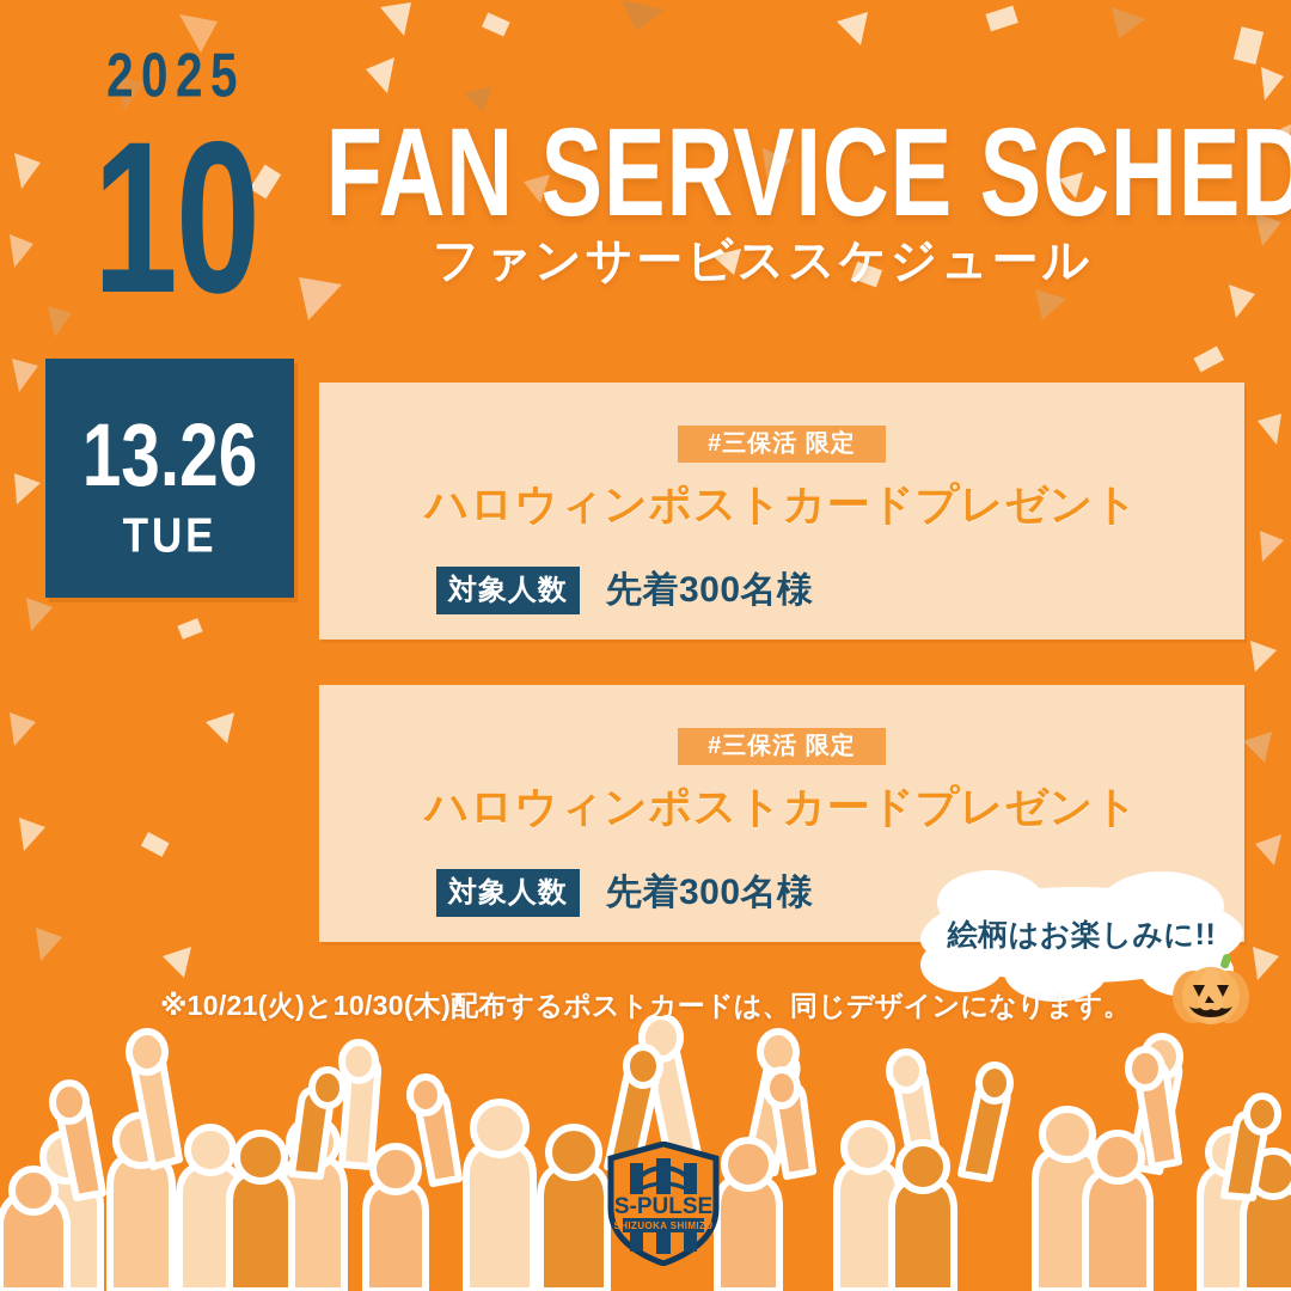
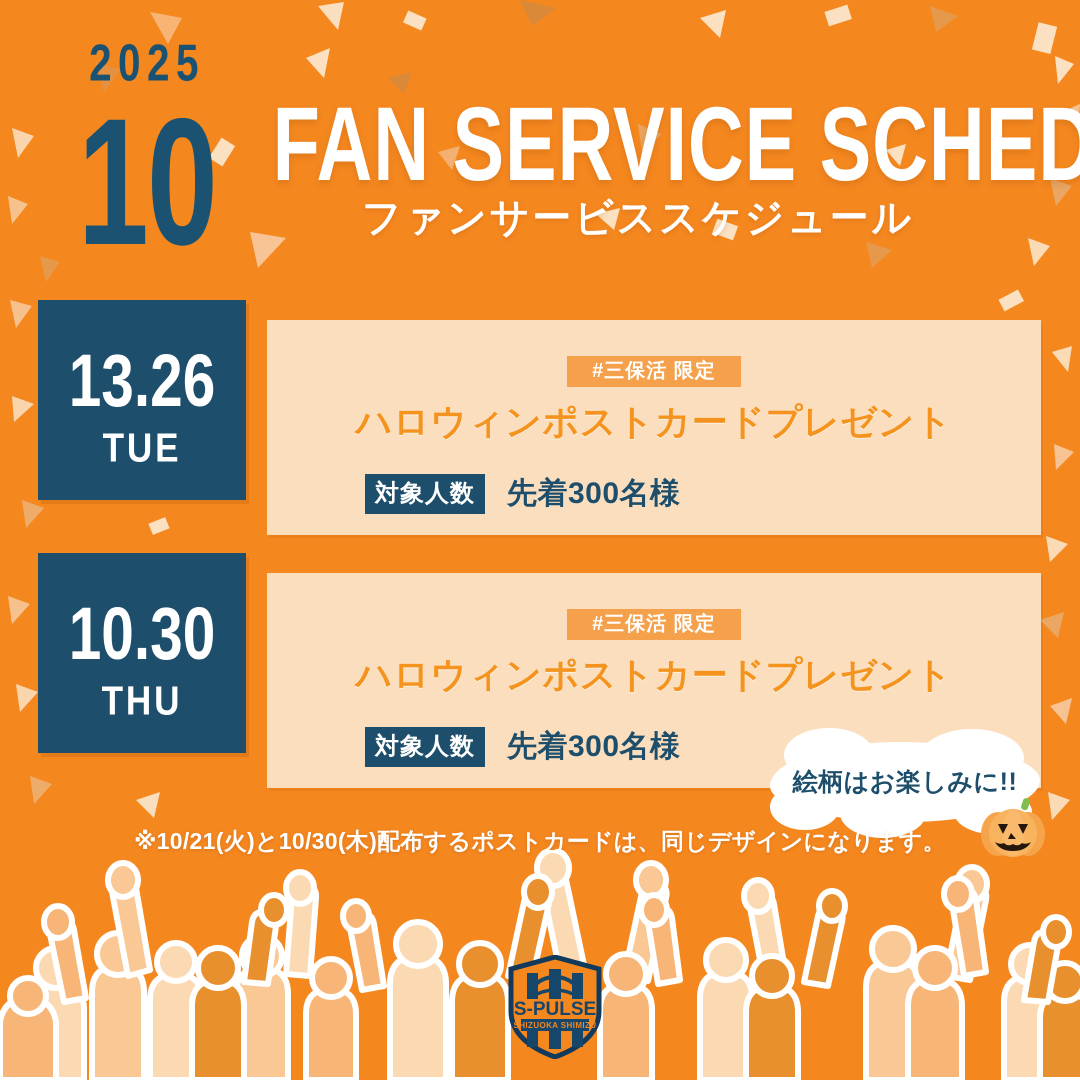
  2025
  10
  FAN SERVICE SCHED
  ファンサービススケジュール
  13.26
  TUE
  #三保活 限定
  ハロウィンポストカードプレゼント
  対象人数
  先着300名様
+ 10.30
+ THU
  #三保活 限定
  ハロウィンポストカードプレゼント
  対象人数
  先着300名様
  絵柄はお楽しみに!!
  ※10/21(火)と10/30(木)配布するポストカードは、同じデザインになります。
  S-PULSE
  SHIZUOKA SHIMIZU
